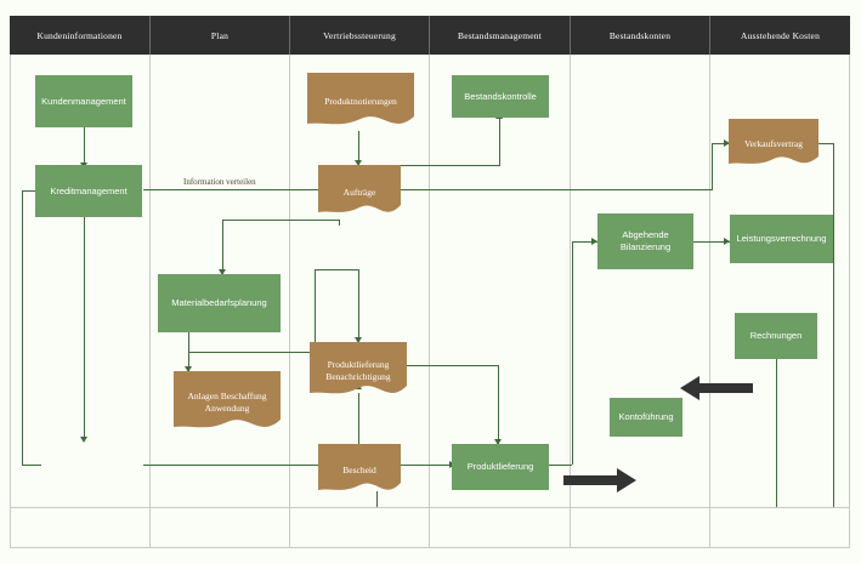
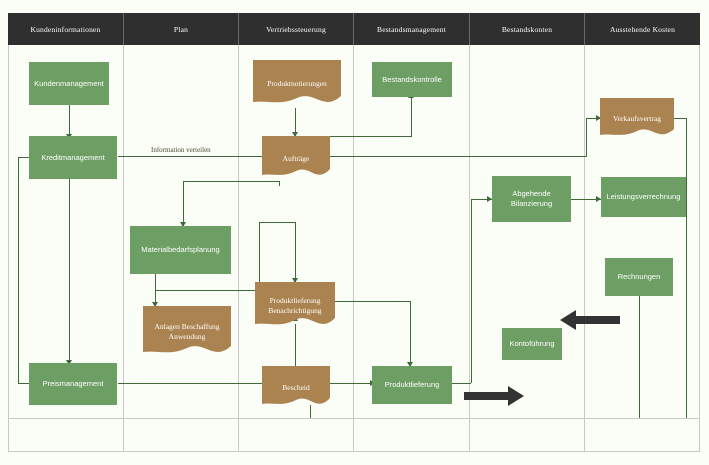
  Kundeninformationen
  Plan
  Vertriebssteuerung
  Bestandsmanagement
  Bestandskonten
  Ausstehende Kosten
  Information verteilen
  Kundenmanagement
  Kreditmanagement
+ Preismanagement
  Materialbedarfsplanung
  Anlagen Beschaffung Anwendung
  Produktnotierungen
  Aufträge
  Produktlieferung Benachrichtigung
  Bescheid
  Bestandskontrolle
  Produktlieferung
  Abgehende Bilanzierung
  Kontoführung
  Verkaufsvertrag
  Leistungsverrechnung
  Rechnungen
